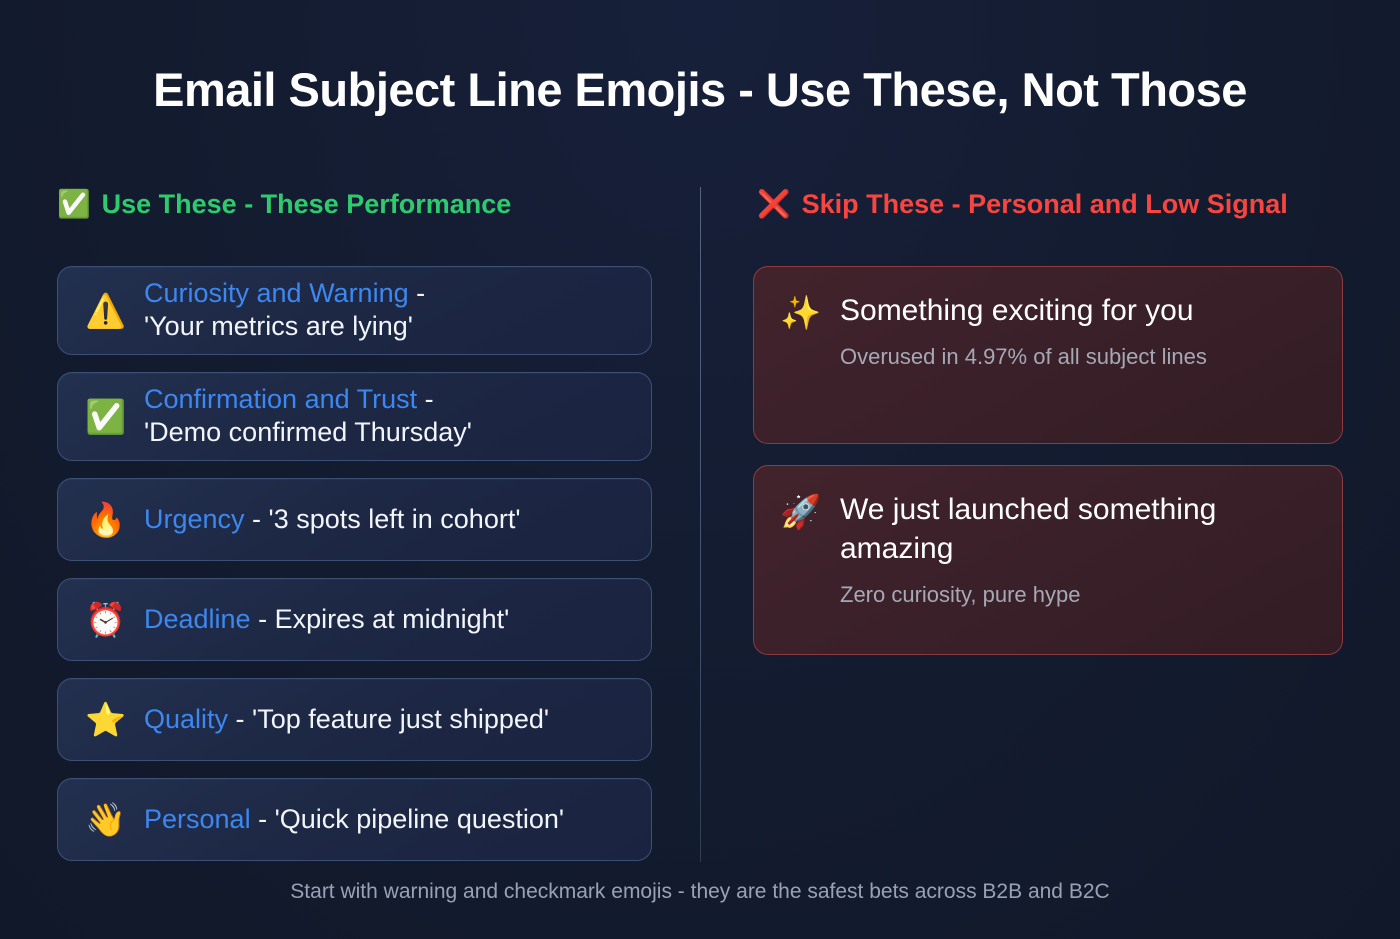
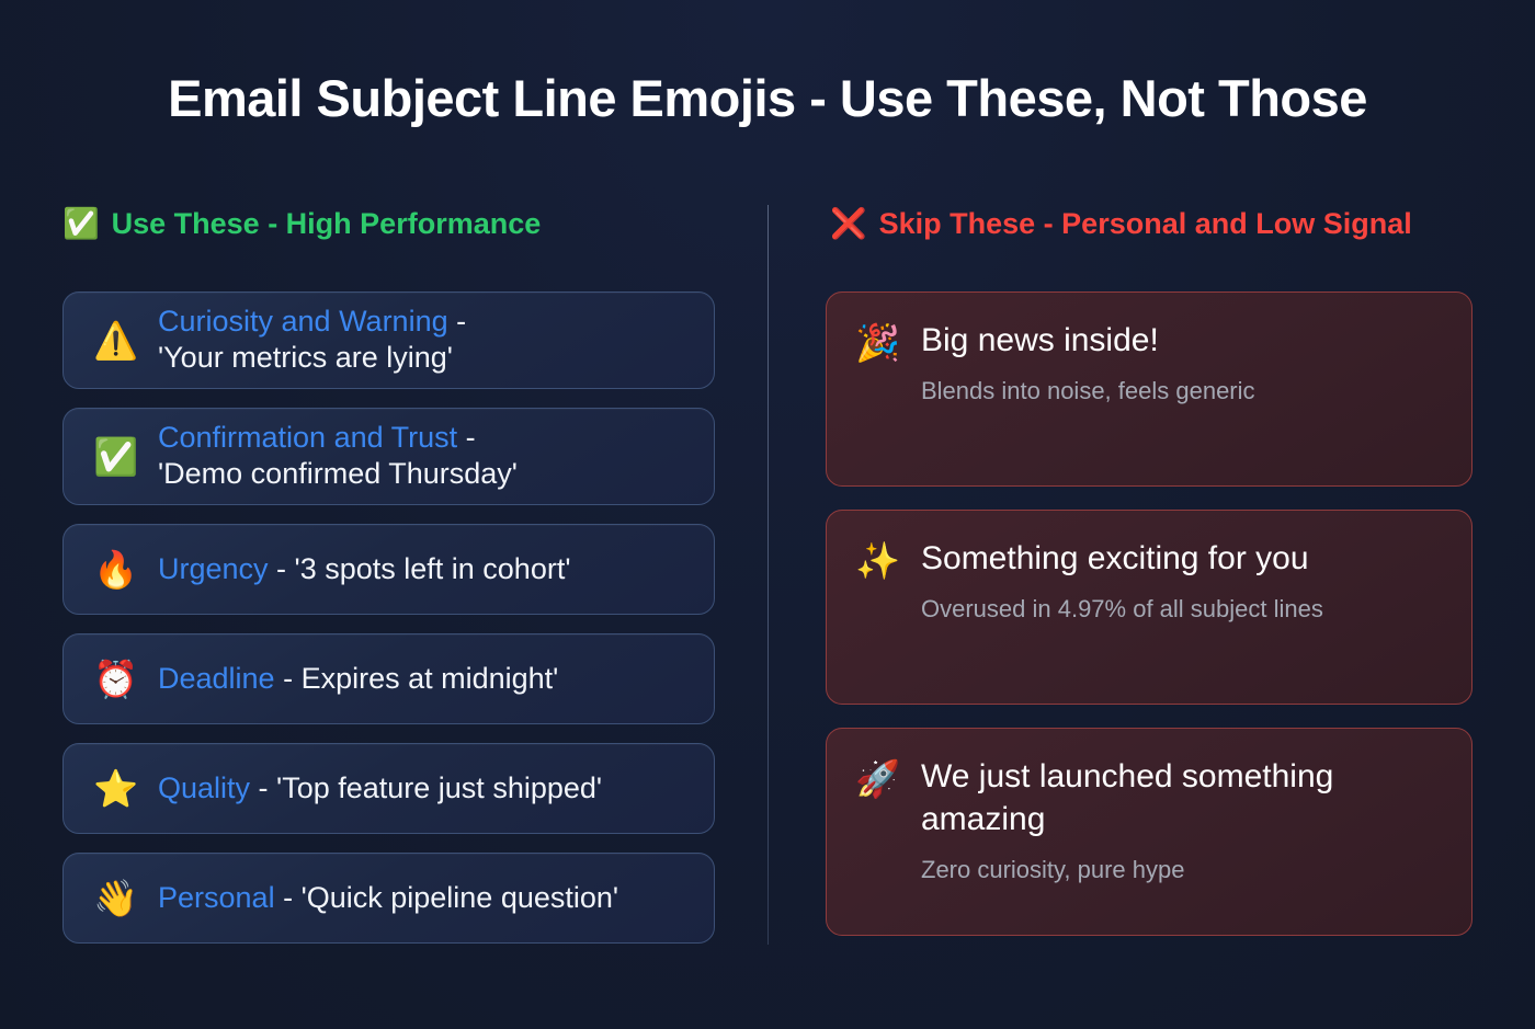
  Email Subject Line Emojis - Use These, Not Those
  ✅
- Use These - These Performance
+ Use These - High Performance
  ⚠️
  Curiosity and Warning -
  'Your metrics are lying'
  ✅
  Confirmation and Trust -
  'Demo confirmed Thursday'
  🔥
  Urgency - '3 spots left in cohort'
  ⏰
  Deadline - Expires at midnight'
  ⭐
  Quality - 'Top feature just shipped'
  👋
  Personal - 'Quick pipeline question'
  ❌
  Skip These - Personal and Low Signal
+ 🎉
+ Big news inside!
+ Blends into noise, feels generic
  ✨
  Something exciting for you
  Overused in 4.97% of all subject lines
  🚀
  We just launched something amazing
  Zero curiosity, pure hype
- Start with warning and checkmark emojis - they are the safest bets across B2B and B2C
